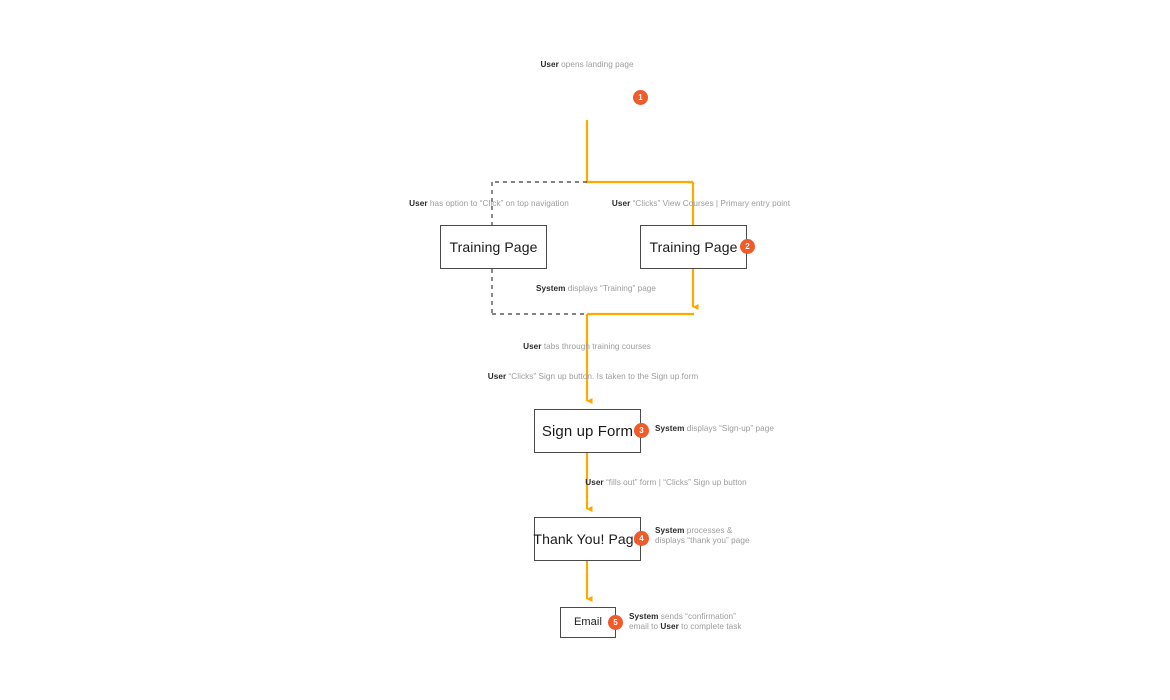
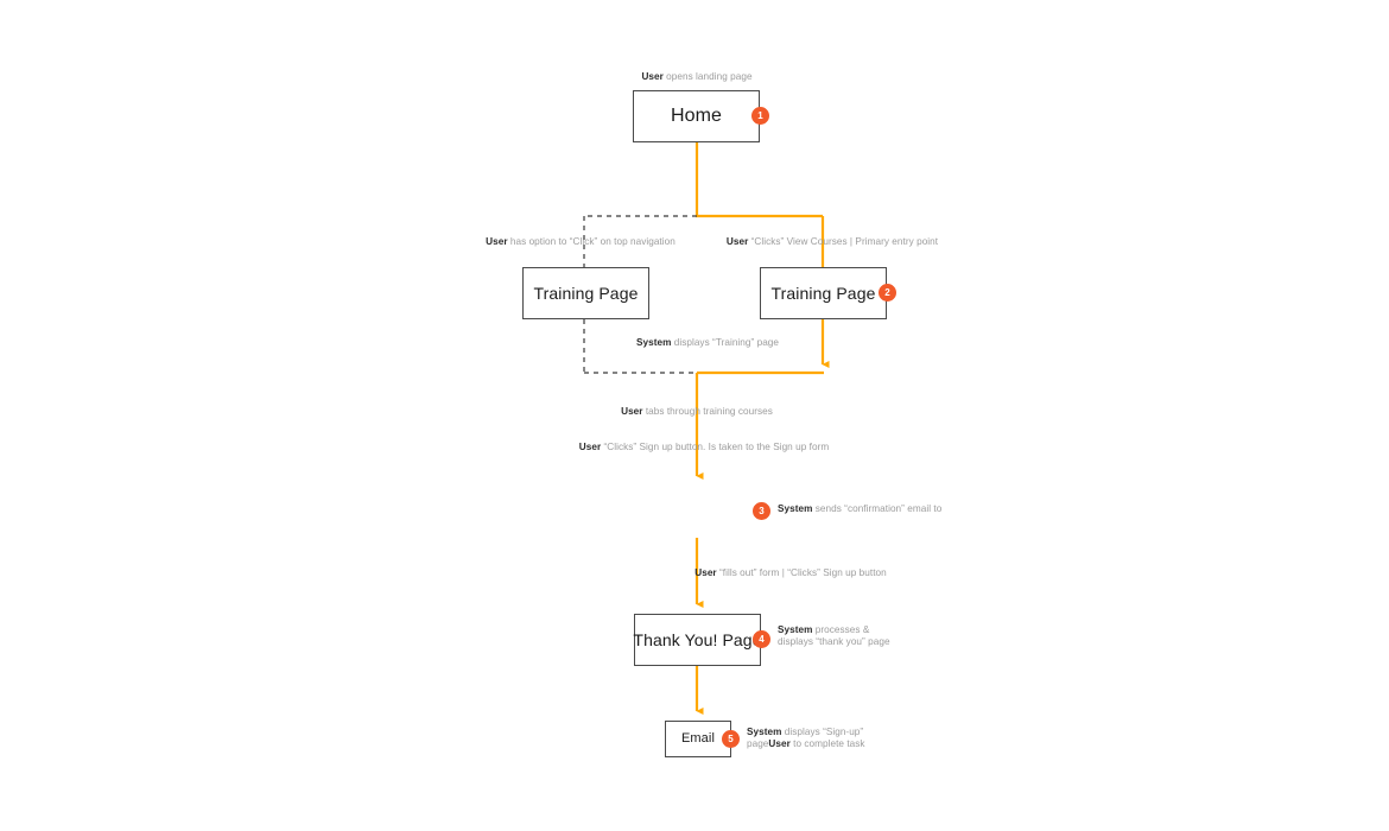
+ Home
  1
  Training Page
  Training Page
  2
- Sign up Form
  3
  Thank You! Pag
  4
  Email
  5
  User opens landing page
  User has option to “Click” on top navigation
  User “Clicks” View Courses | Primary entry point
  System displays “Training” page
  User tabs through training courses
  User “Clicks” Sign up button. Is taken to the Sign up form
- System displays “Sign-up” page
+ System sends “confirmation” email to
  User “fills out” form | “Clicks” Sign up button
  System processes & displays “thank you” page
- System sends “confirmation” email to User to complete task
+ System displays “Sign-up” pageUser to complete task
